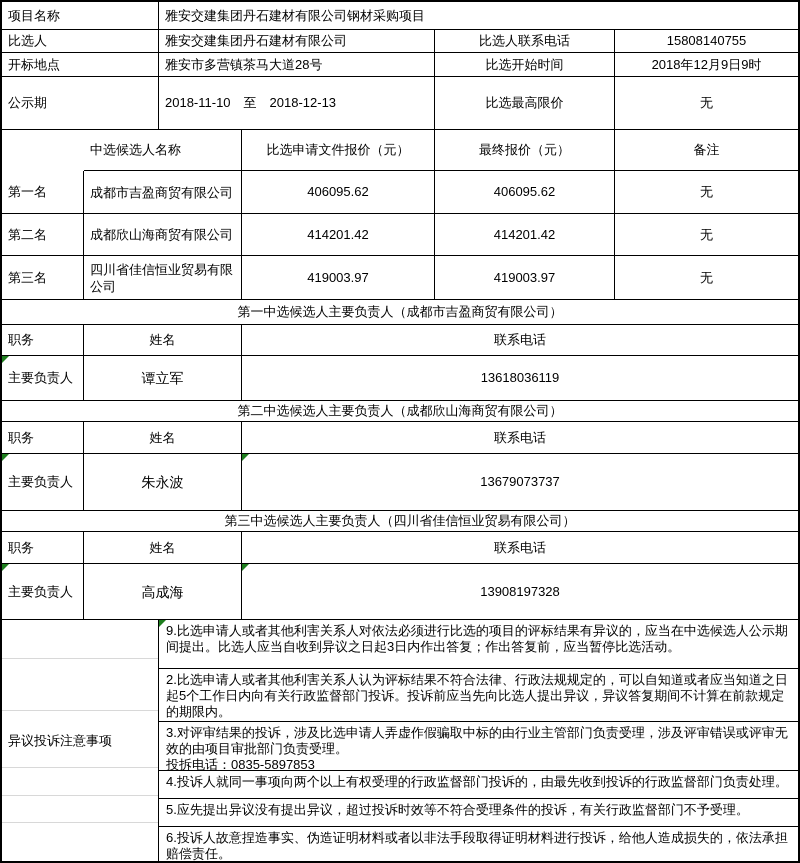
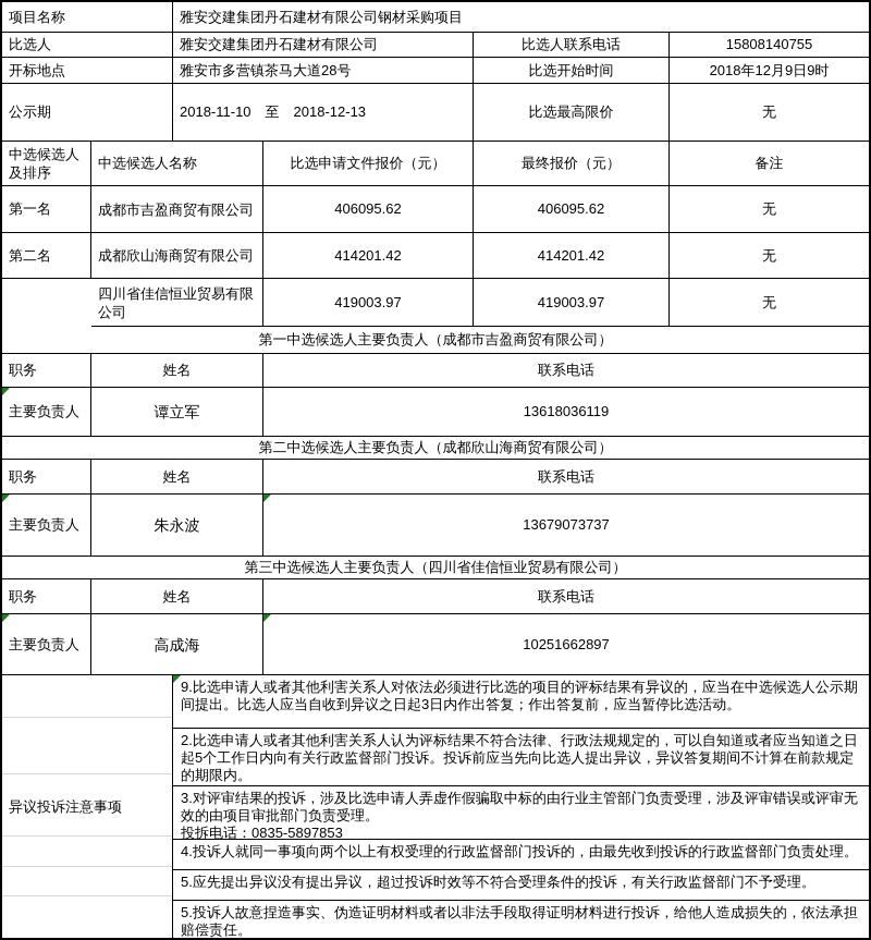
  项目名称
  雅安交建集团丹石建材有限公司钢材采购项目
  比选人
  雅安交建集团丹石建材有限公司
  比选人联系电话
  15808140755
  开标地点
  雅安市多营镇茶马大道28号
  比选开始时间
  2018年12月9日9时
  公示期
  2018-11-10 至 2018-12-13
  比选最高限价
  无
+ 中选候选人及排序
  中选候选人名称
  比选申请文件报价（元）
  最终报价（元）
  备注
  第一名
  成都市吉盈商贸有限公司
  406095.62
  406095.62
  无
  第二名
  成都欣山海商贸有限公司
  414201.42
  414201.42
  无
- 第三名
  四川省佳信恒业贸易有限公司
  419003.97
  419003.97
  无
  第一中选候选人主要负责人（成都市吉盈商贸有限公司）
  职务
  姓名
  联系电话
  主要负责人
  谭立军
  13618036119
  第二中选候选人主要负责人（成都欣山海商贸有限公司）
  职务
  姓名
  联系电话
  主要负责人
  朱永波
  13679073737
  第三中选候选人主要负责人（四川省佳信恒业贸易有限公司）
  职务
  姓名
  联系电话
  主要负责人
  高成海
- 13908197328
+ 10251662897
  异议投诉注意事项
  9.比选申请人或者其他利害关系人对依法必须进行比选的项目的评标结果有异议的，应当在中选候选人公示期间提出。比选人应当自收到异议之日起3日内作出答复；作出答复前，应当暂停比选活动。
  2.比选申请人或者其他利害关系人认为评标结果不符合法律、行政法规规定的，可以自知道或者应当知道之日起5个工作日内向有关行政监督部门投诉。投诉前应当先向比选人提出异议，异议答复期间不计算在前款规定的期限内。
  3.对评审结果的投诉，涉及比选申请人弄虚作假骗取中标的由行业主管部门负责受理，涉及评审错误或评审无效的由项目审批部门负责受理。
  投拆电话：0835-5897853
  4.投诉人就同一事项向两个以上有权受理的行政监督部门投诉的，由最先收到投诉的行政监督部门负责处理。
  5.应先提出异议没有提出异议，超过投诉时效等不符合受理条件的投诉，有关行政监督部门不予受理。
- 6.投诉人故意捏造事实、伪造证明材料或者以非法手段取得证明材料进行投诉，给他人造成损失的，依法承担赔偿责任。
+ 5.投诉人故意捏造事实、伪造证明材料或者以非法手段取得证明材料进行投诉，给他人造成损失的，依法承担赔偿责任。
